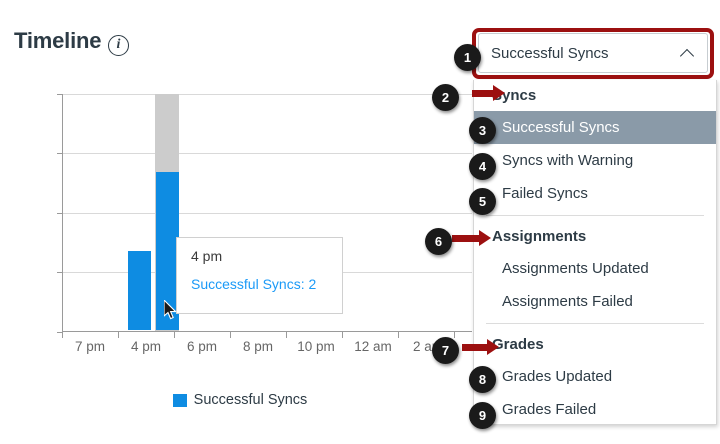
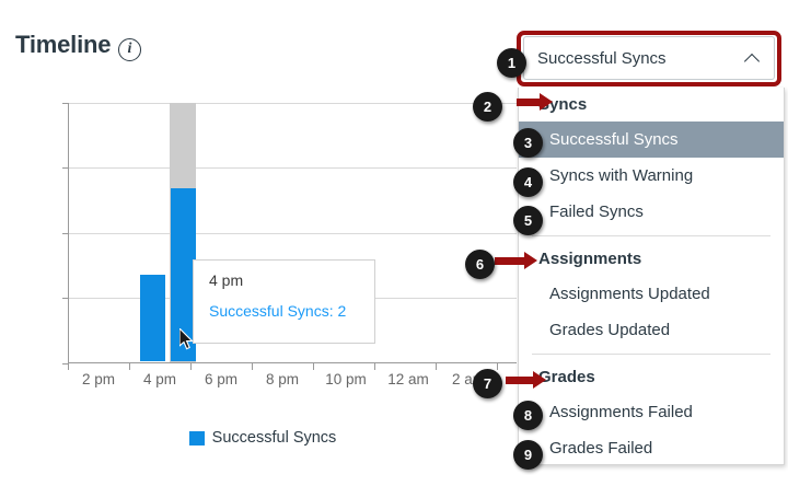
  Timeline
  i
  4 pm
  Successful Syncs: 2
- 7 pm
+ 2 pm
  4 pm
  6 pm
  8 pm
  10 pm
  12 am
  Successful Syncs
  Successful Syncs
  yncs
  Successful Syncs
  Syncs with Warning
  Failed Syncs
  Assignments
  Assignments Updated
- Assignments Failed
+ Grades Updated
  rades
- Grades Updated
+ Assignments Failed
  Grades Failed
  1
  2
  3
  4
  5
  6
  7
  8
  9
